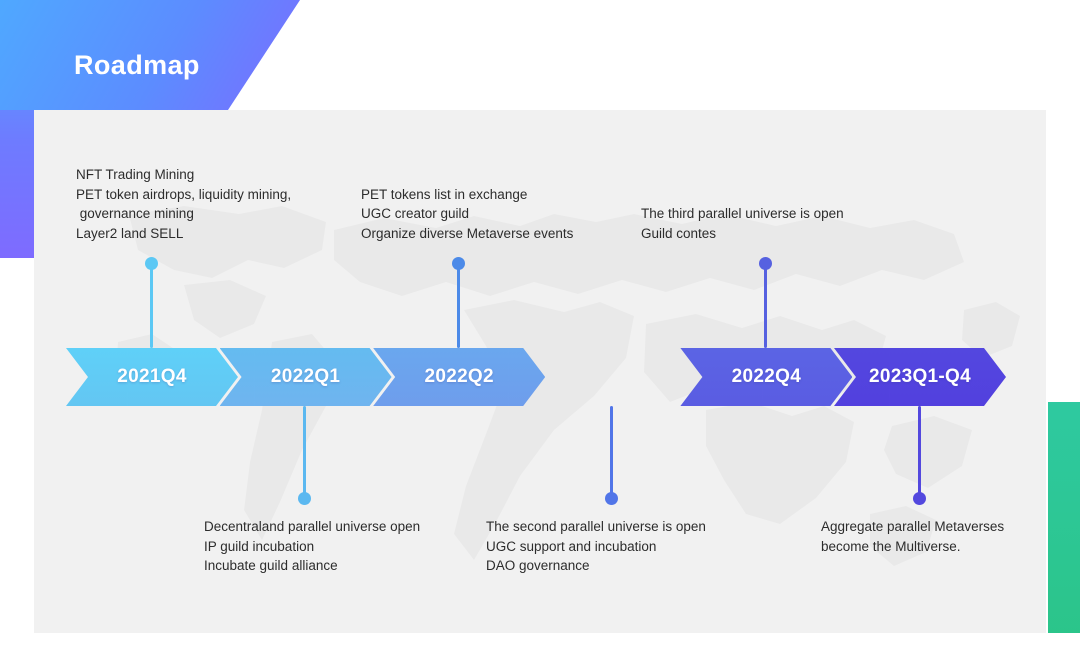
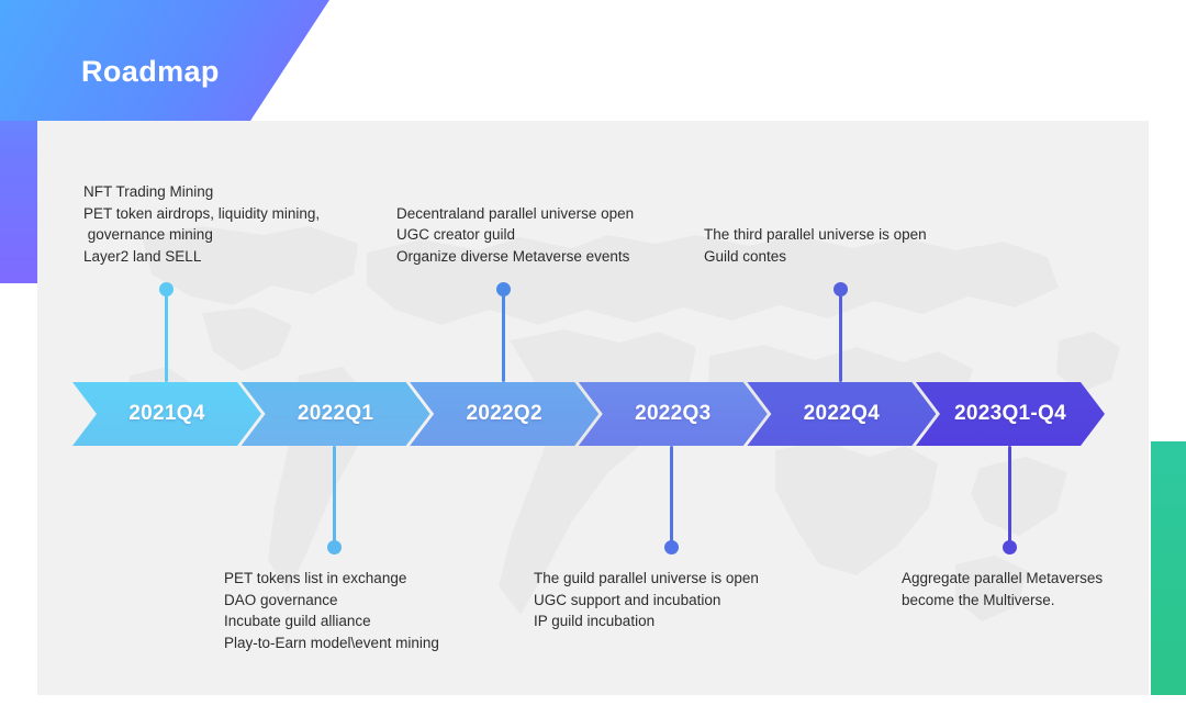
  Roadmap
  2021Q4
  2022Q1
  2022Q2
+ 2022Q3
  2022Q4
  2023Q1-Q4
  NFT Trading Mining
  PET token airdrops, liquidity mining,
  governance mining
  Layer2 land SELL
- Decentraland parallel universe open
+ PET tokens list in exchange
- IP guild incubation
+ DAO governance
  Incubate guild alliance
+ Play-to-Earn model\event mining
- PET tokens list in exchange
+ Decentraland parallel universe open
  UGC creator guild
  Organize diverse Metaverse events
- The second parallel universe is open
+ The guild parallel universe is open
  UGC support and incubation
- DAO governance
+ IP guild incubation
  The third parallel universe is open
  Guild contes
  Aggregate parallel Metaverses
  become the Multiverse.
